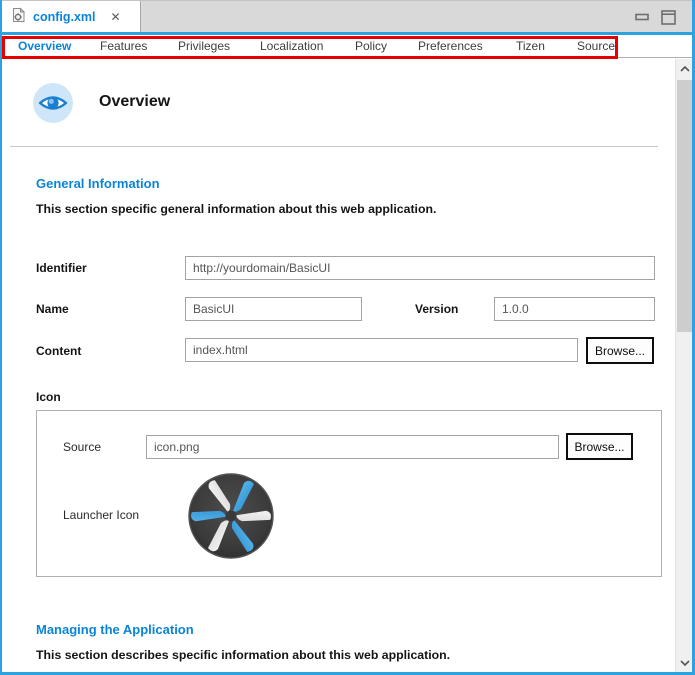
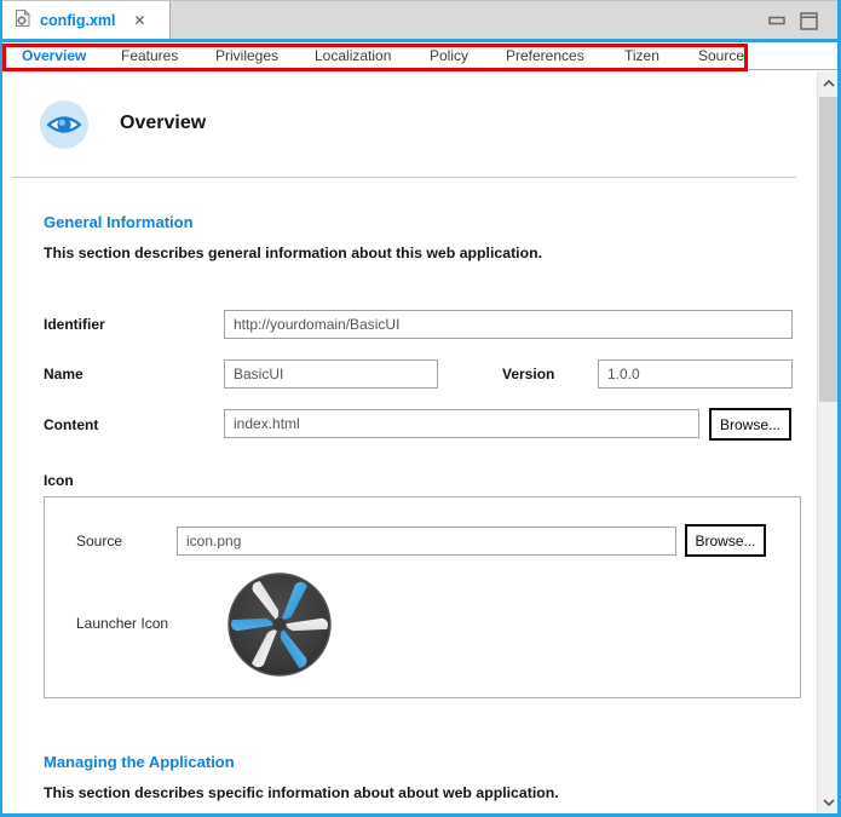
  config.xml
  ✕
  Overview
  Features
  Privileges
  Localization
  Policy
  Preferences
  Tizen
  Source
  Overview
  General Information
- This section specific general information about this web application.
+ This section describes general information about this web application.
  Identifier
  http://yourdomain/BasicUI
  Name
  BasicUI
  Version
  1.0.0
  Content
  index.html
  Browse...
  Icon
  Source
  icon.png
  Browse...
  Launcher Icon
  Managing the Application
- This section describes specific information about this web application.
+ This section describes specific information about about web application.
